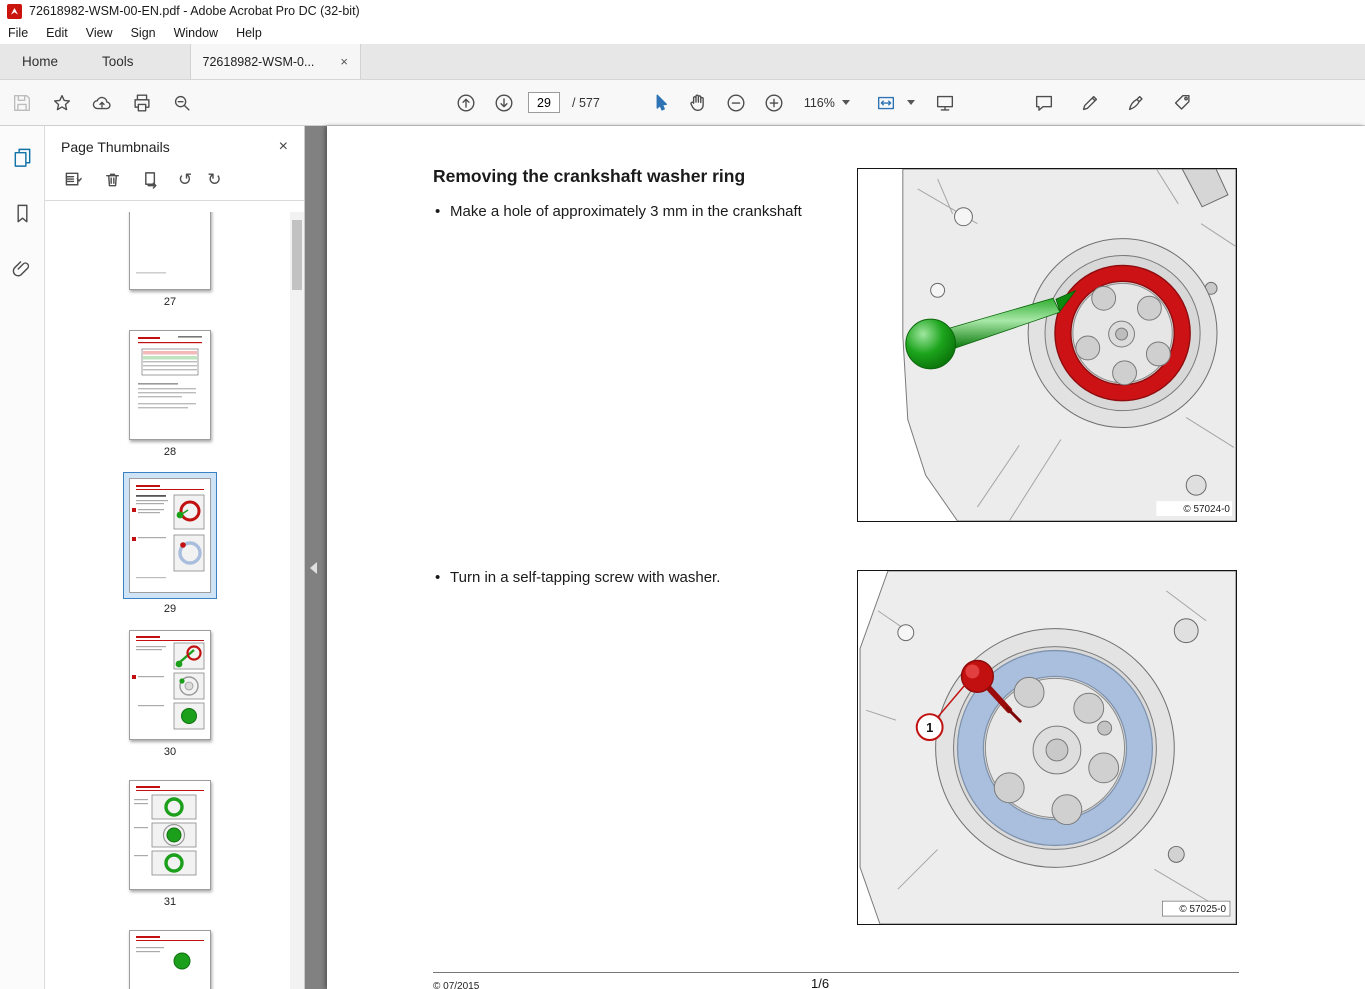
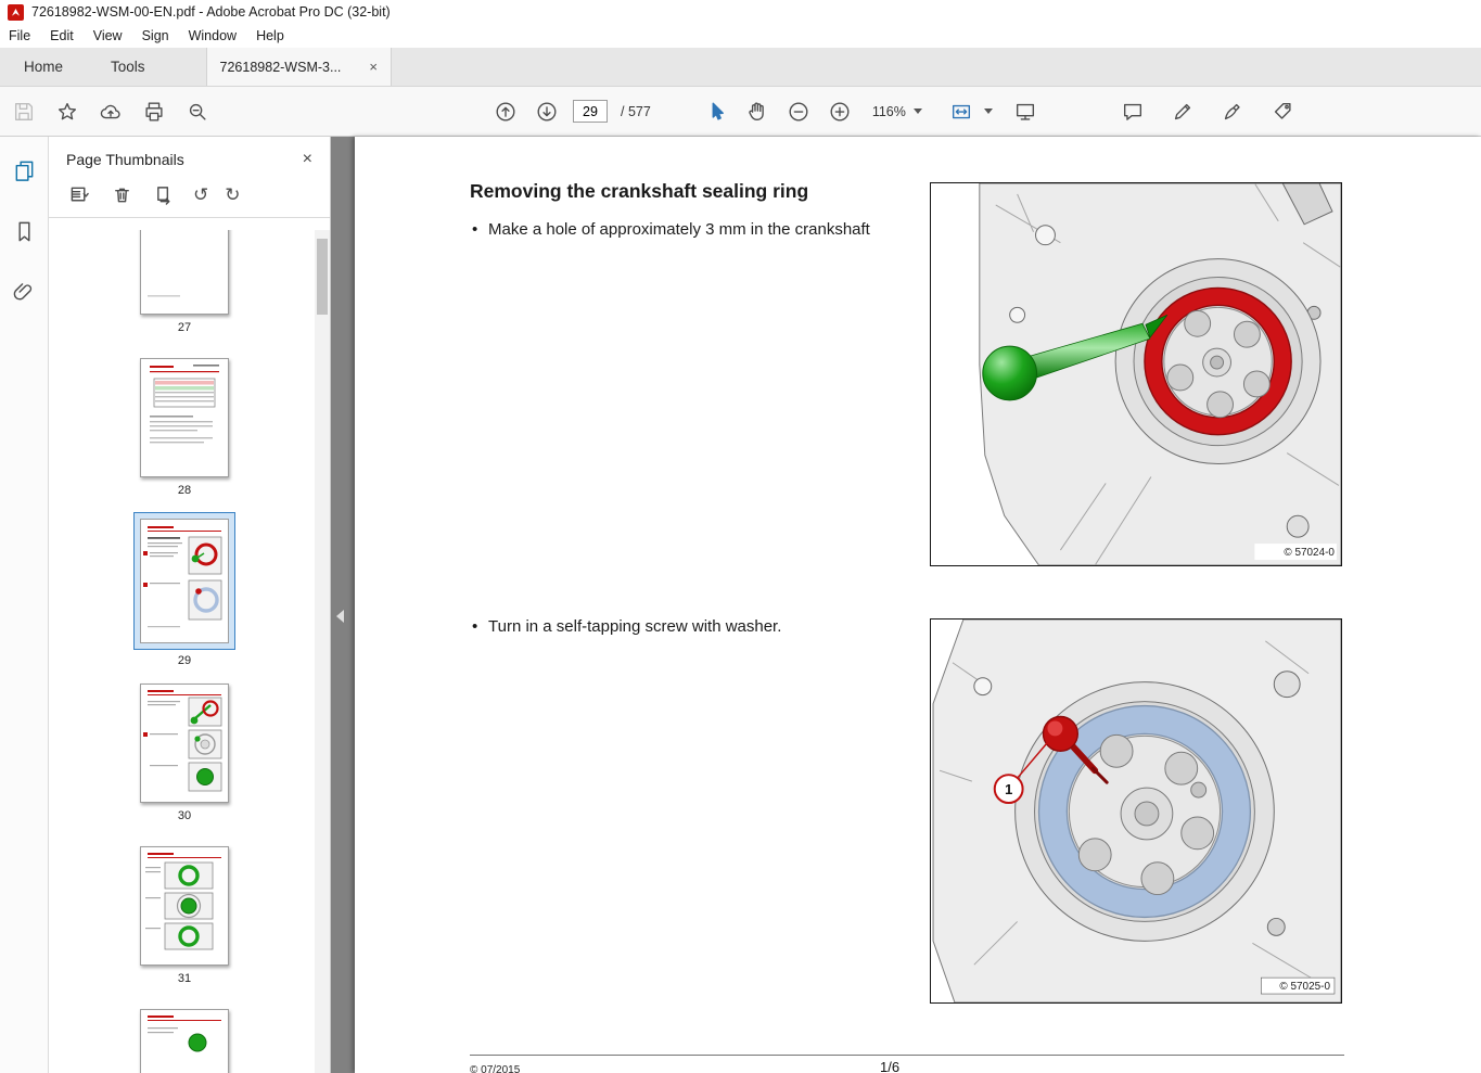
  72618982-WSM-00-EN.pdf - Adobe Acrobat Pro DC (32-bit)
  File
  Edit
  View
  Sign
  Window
  Help
  Home
  Tools
- 72618982-WSM-0...
+ 72618982-WSM-3...
  ×
  29
  / 577
  116%
  Page Thumbnails
  ×
  ↺
  ↻
  27
  28
  29
  30
  31
- Removing the crankshaft washer ring
+ Removing the crankshaft sealing ring
  Make a hole of approximately 3 mm in the crankshaft
  © 57024-0
  Turn in a self-tapping screw with washer.
  1
  © 57025-0
  © 07/2015
  1/6
